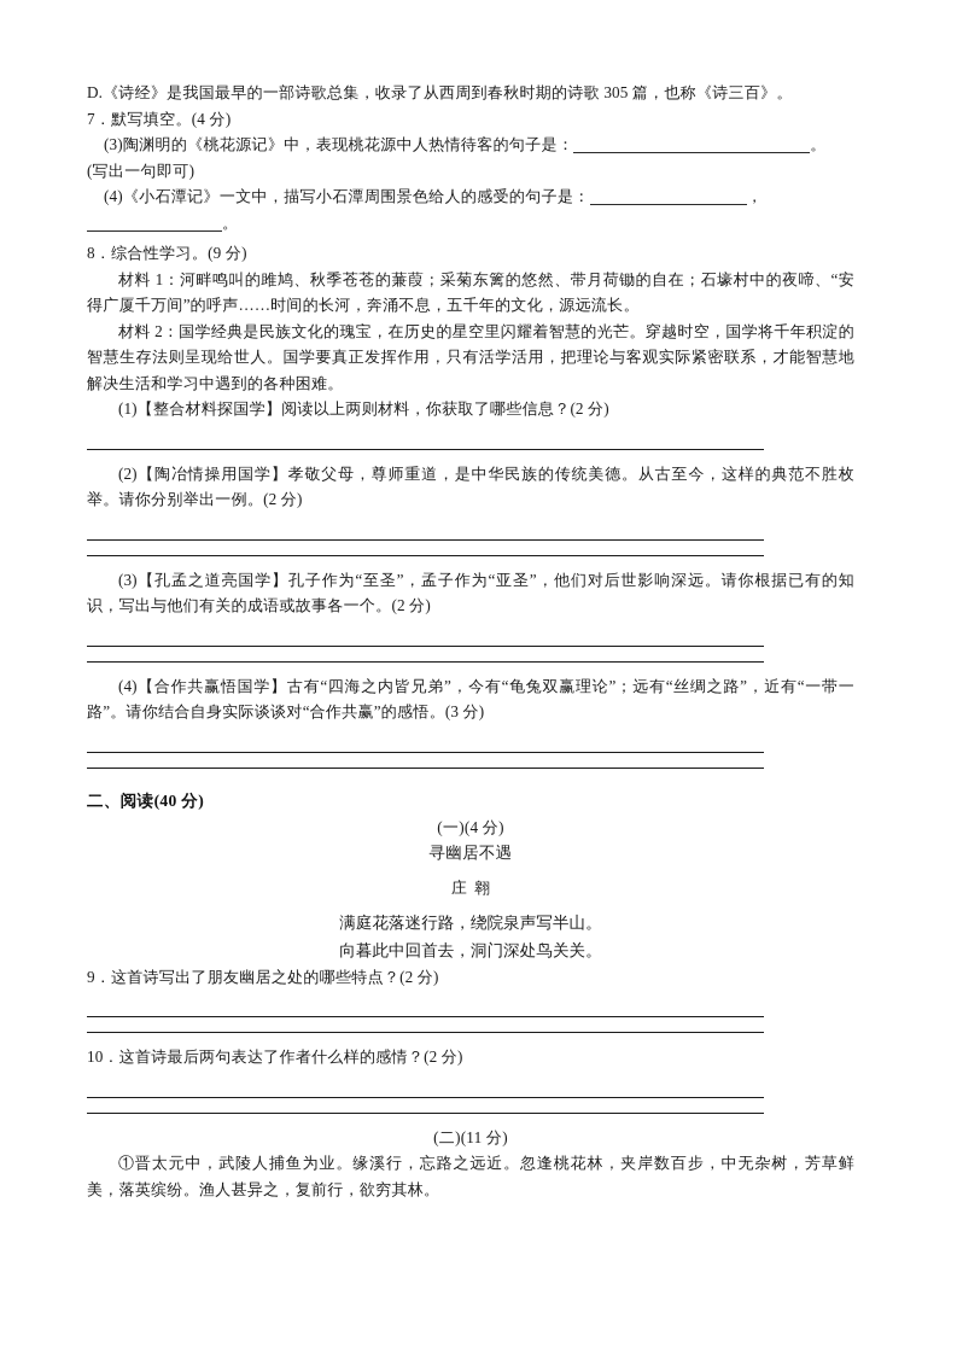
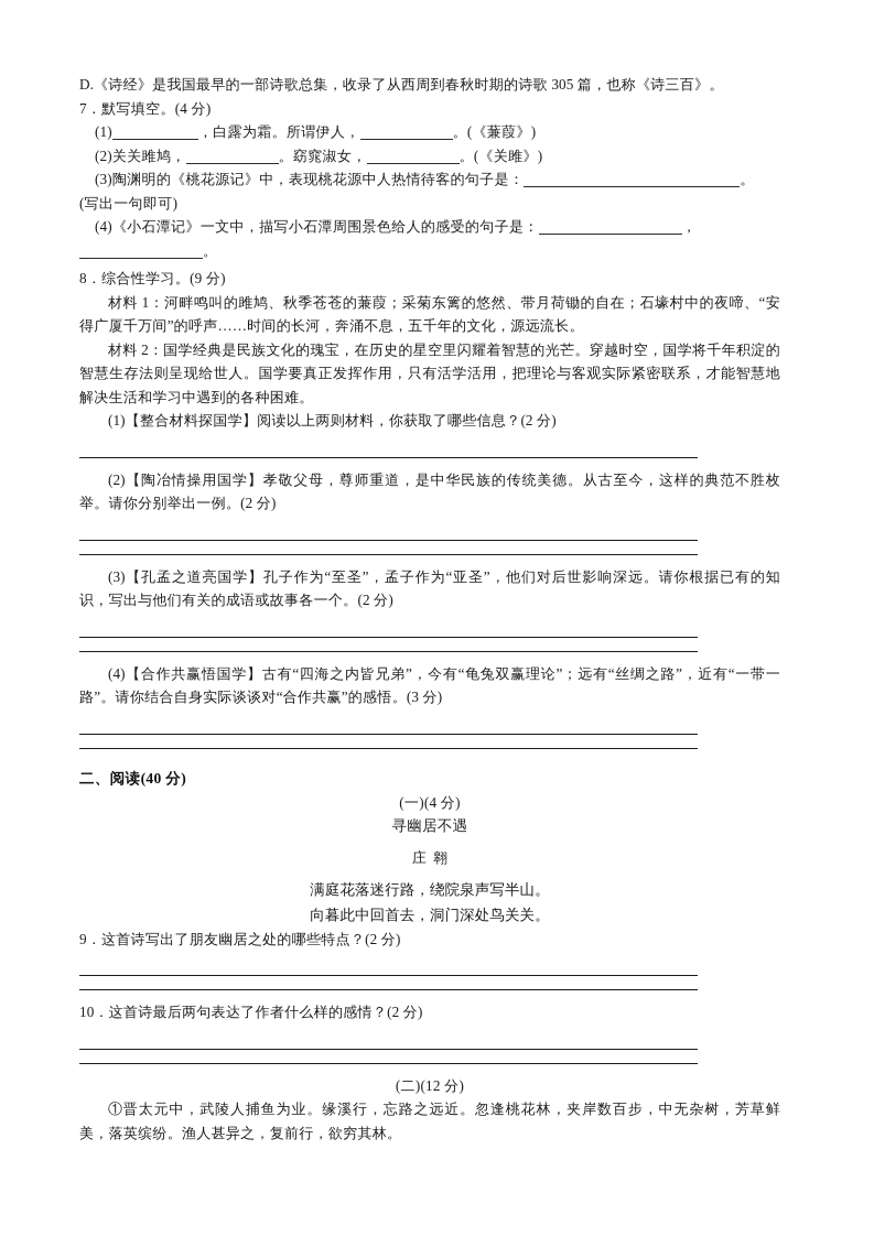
  D.《诗经》是我国最早的一部诗歌总集，收录了从西周到春秋时期的诗歌 305 篇，也称《诗三百》。
  7．默写填空。(4 分)
+ (1) ，白露为霜。所谓伊人， 。(《蒹葭》)
+ (2)关关雎鸠， 。窈窕淑女， 。(《关雎》)
  (3)陶渊明的《桃花源记》中，表现桃花源中人热情待客的句子是： 。
  (写出一句即可)
  (4)《小石潭记》一文中，描写小石潭周围景色给人的感受的句子是： ，
  。
  8．综合性学习。(9 分)
  材料 1：河畔鸣叫的雎鸠、秋季苍苍的蒹葭；采菊东篱的悠然、带月荷锄的自在；石壕村中的夜啼、“安得广厦千万间”的呼声……时间的长河，奔涌不息，五千年的文化，源远流长。
  材料 2：国学经典是民族文化的瑰宝，在历史的星空里闪耀着智慧的光芒。穿越时空，国学将千年积淀的智慧生存法则呈现给世人。国学要真正发挥作用，只有活学活用，把理论与客观实际紧密联系，才能智慧地解决生活和学习中遇到的各种困难。
  (1)【整合材料探国学】阅读以上两则材料，你获取了哪些信息？(2 分)
  (2)【陶冶情操用国学】孝敬父母，尊师重道，是中华民族的传统美德。从古至今，这样的典范不胜枚举。请你分别举出一例。(2 分)
  (3)【孔孟之道亮国学】孔子作为“至圣”，孟子作为“亚圣”，他们对后世影响深远。请你根据已有的知识，写出与他们有关的成语或故事各一个。(2 分)
  (4)【合作共赢悟国学】古有“四海之内皆兄弟”，今有“龟兔双赢理论”；远有“丝绸之路”，近有“一带一路”。请你结合自身实际谈谈对“合作共赢”的感悟。(3 分)
  二、阅读(40 分)
  (一)(4 分)
  寻幽居不遇
  庄翱
  满庭花落迷行路，绕院泉声写半山。
  向暮此中回首去，洞门深处鸟关关。
  9．这首诗写出了朋友幽居之处的哪些特点？(2 分)
  10．这首诗最后两句表达了作者什么样的感情？(2 分)
- (二)(11 分)
+ (二)(12 分)
  ①晋太元中，武陵人捕鱼为业。缘溪行，忘路之远近。忽逢桃花林，夹岸数百步，中无杂树，芳草鲜美，落英缤纷。渔人甚异之，复前行，欲穷其林。
